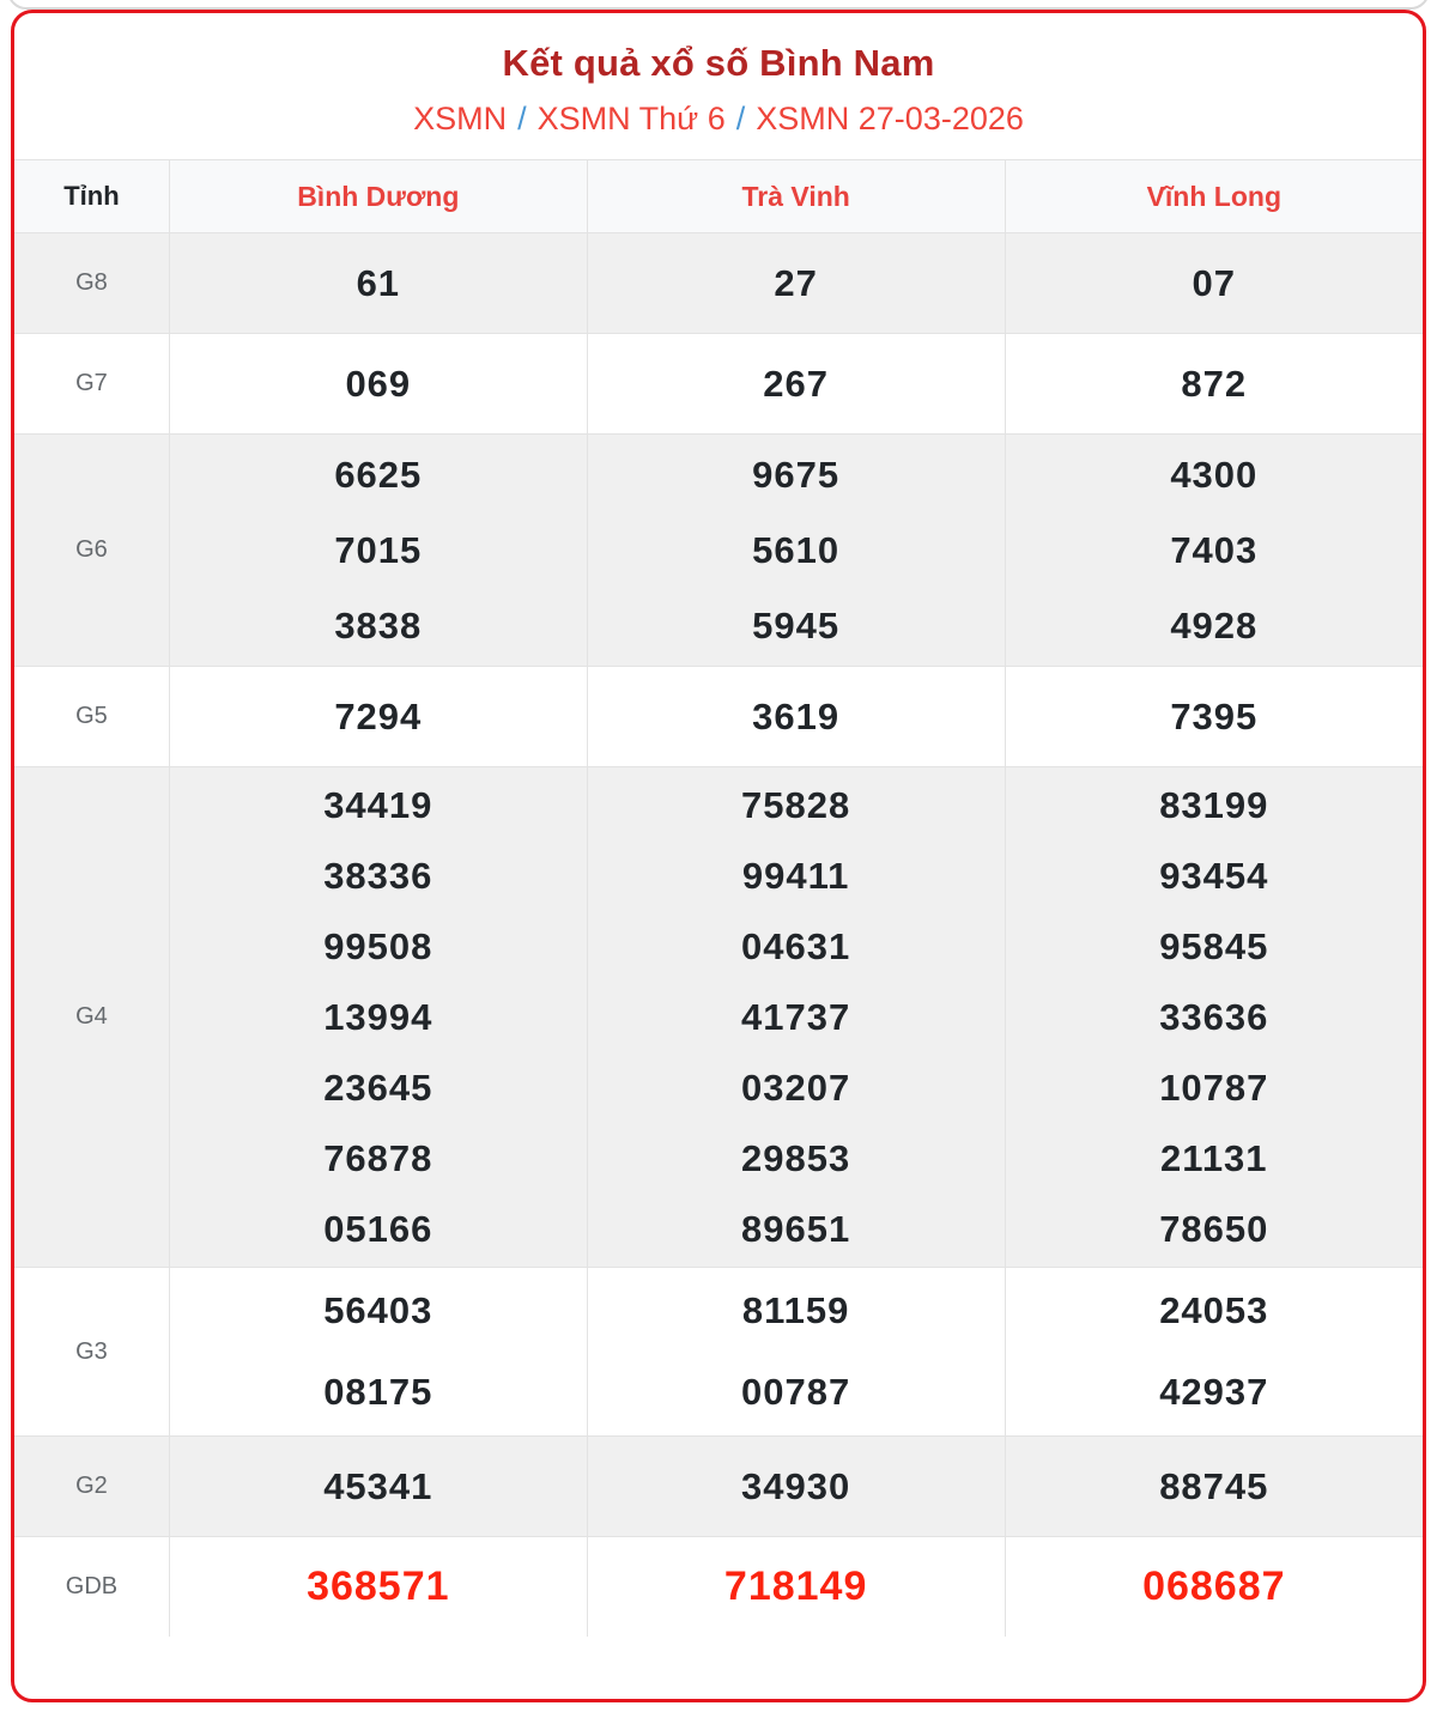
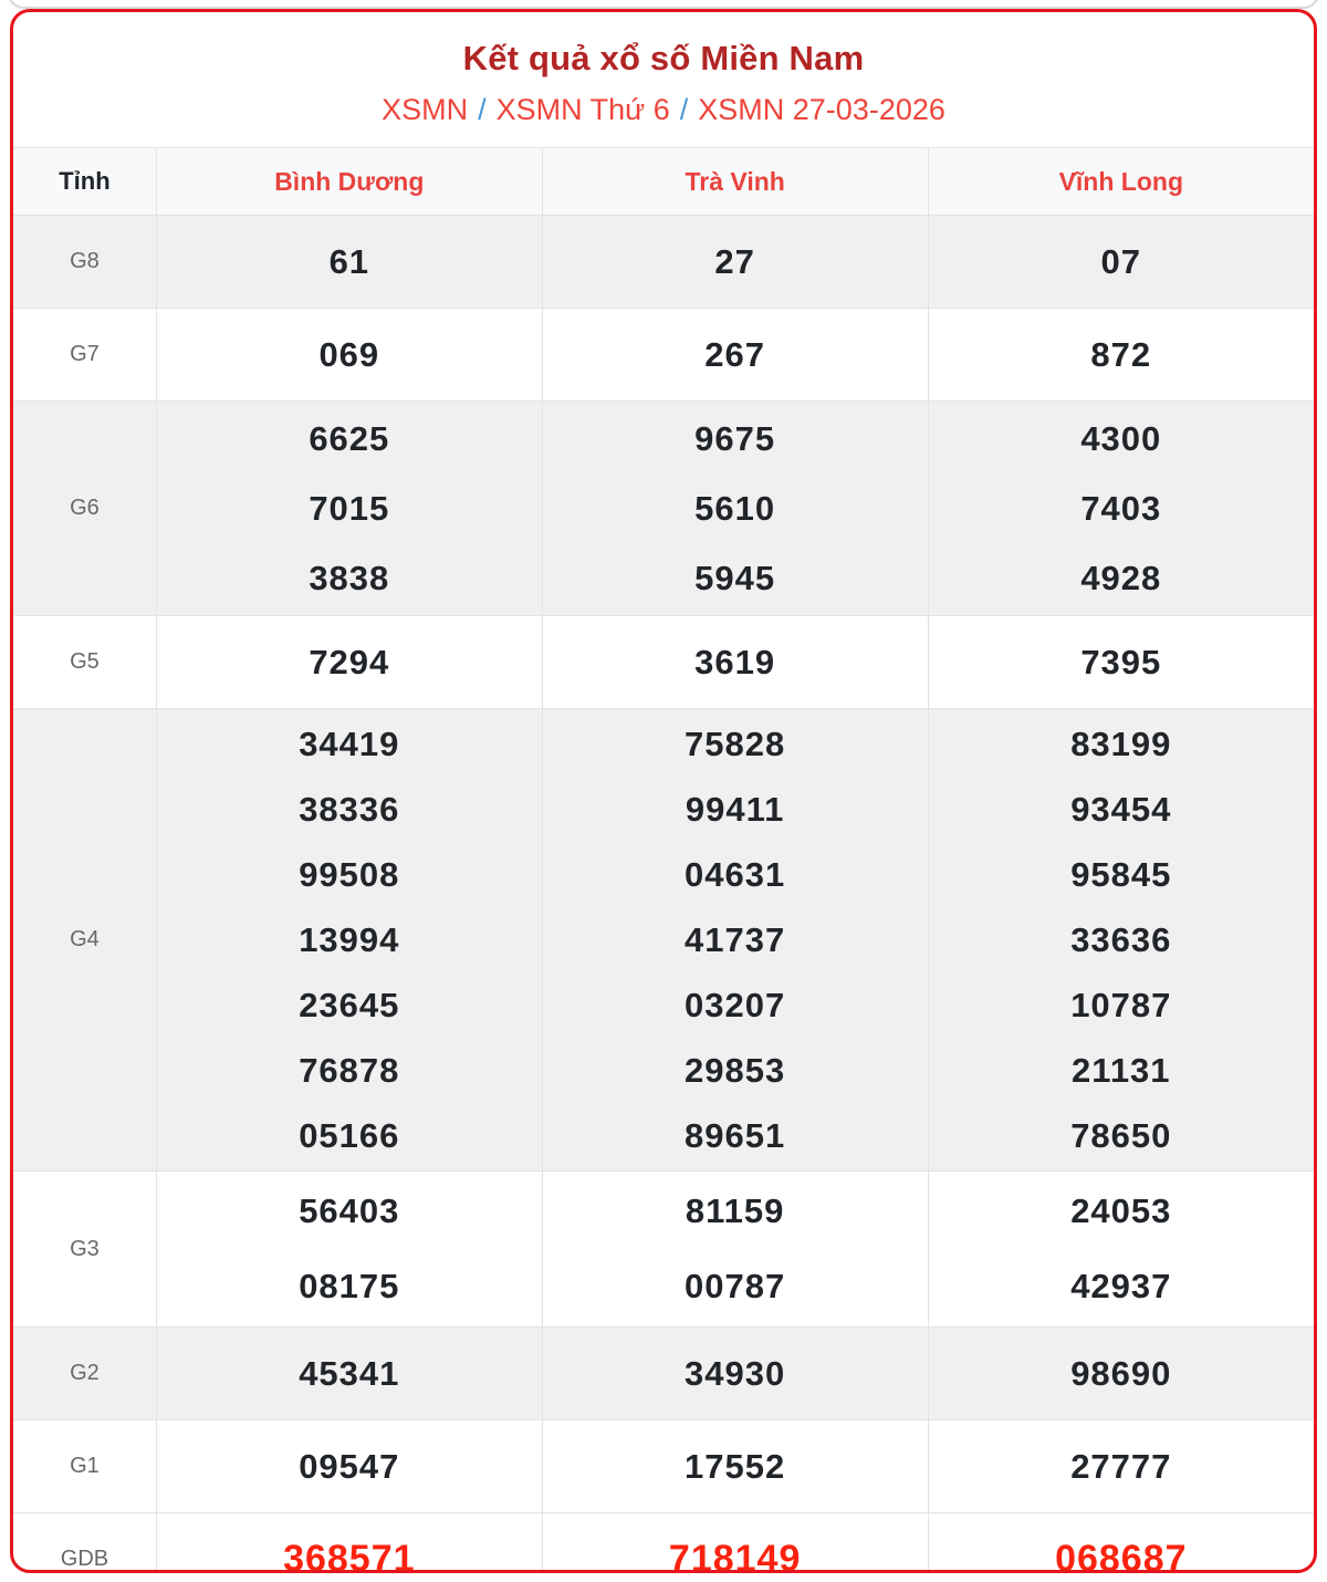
- Kết quả xổ số Bình Nam
+ Kết quả xổ số Miền Nam
  XSMN / XSMN Thứ 6 / XSMN 27-03-2026
  Tỉnh	Bình Dương	Trà Vinh	Vĩnh Long
  G8	61	27	07
  G7	069	267	872
  G6	662570153838	967556105945	430074034928
  G5	7294	3619	7395
  G4	34419383369950813994236457687805166	75828994110463141737032072985389651	83199934549584533636107872113178650
  G3	5640308175	8115900787	2405342937
- G2	45341	34930	88745
+ G2	45341	34930	98690
+ G1	09547	17552	27777
  GDB	368571	718149	068687
